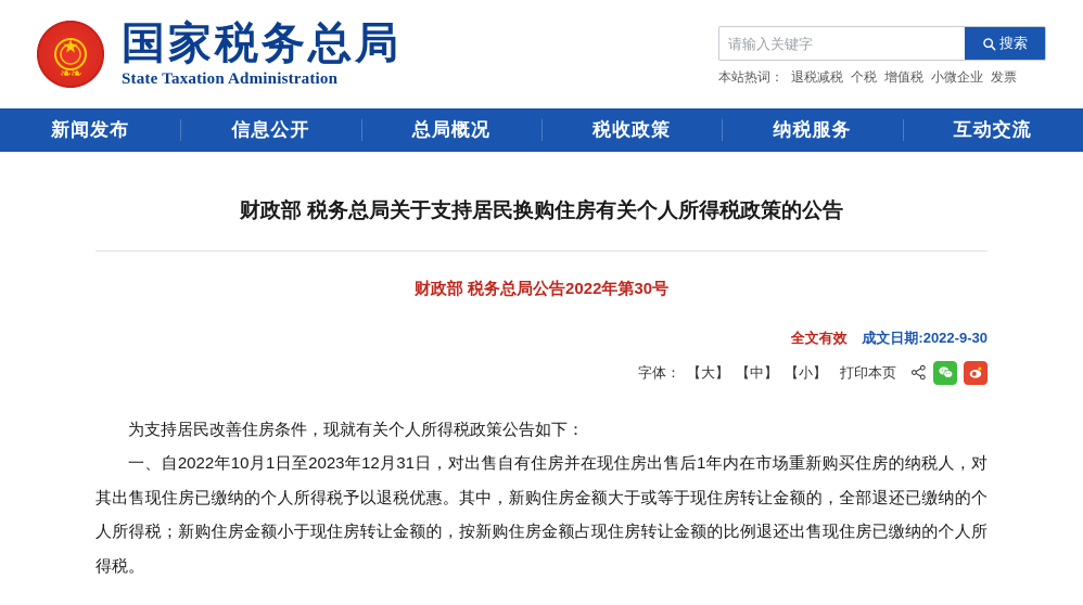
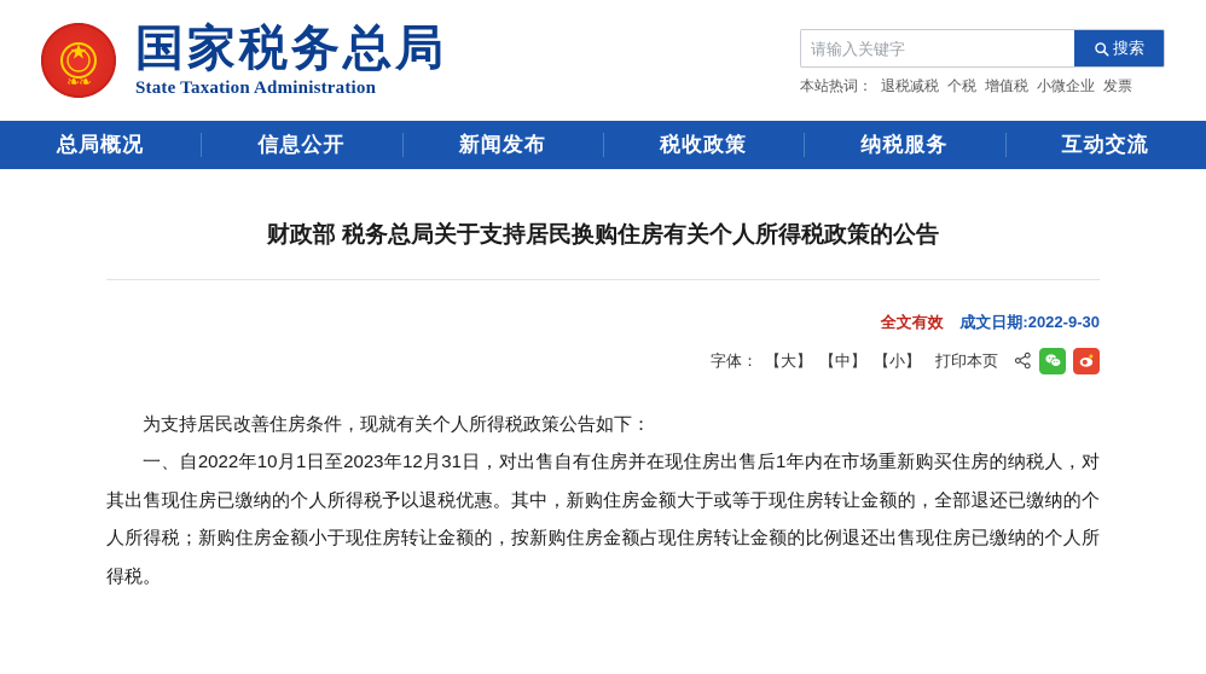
  ★
  ❧❧
  国家税务总局
  State Taxation Administration
  请输入关键字
  搜索
  本站热词： 退税减税 个税 增值税 小微企业 发票
- 新闻发布
+ 总局概况
  信息公开
- 总局概况
+ 新闻发布
  税收政策
  纳税服务
  互动交流
  财政部 税务总局关于支持居民换购住房有关个人所得税政策的公告
- 财政部 税务总局公告2022年第30号
  全文有效 成文日期:2022-9-30
  字体：
  【大】
  【中】
  【小】
  打印本页
  为支持居民改善住房条件，现就有关个人所得税政策公告如下：
  一、自2022年10月1日至2023年12月31日，对出售自有住房并在现住房出售后1年内在市场重新购买住房的纳税人，对其出售现住房已缴纳的个人所得税予以退税优惠。其中，新购住房金额大于或等于现住房转让金额的，全部退还已缴纳的个人所得税；新购住房金额小于现住房转让金额的，按新购住房金额占现住房转让金额的比例退还出售现住房已缴纳的个人所得税。
